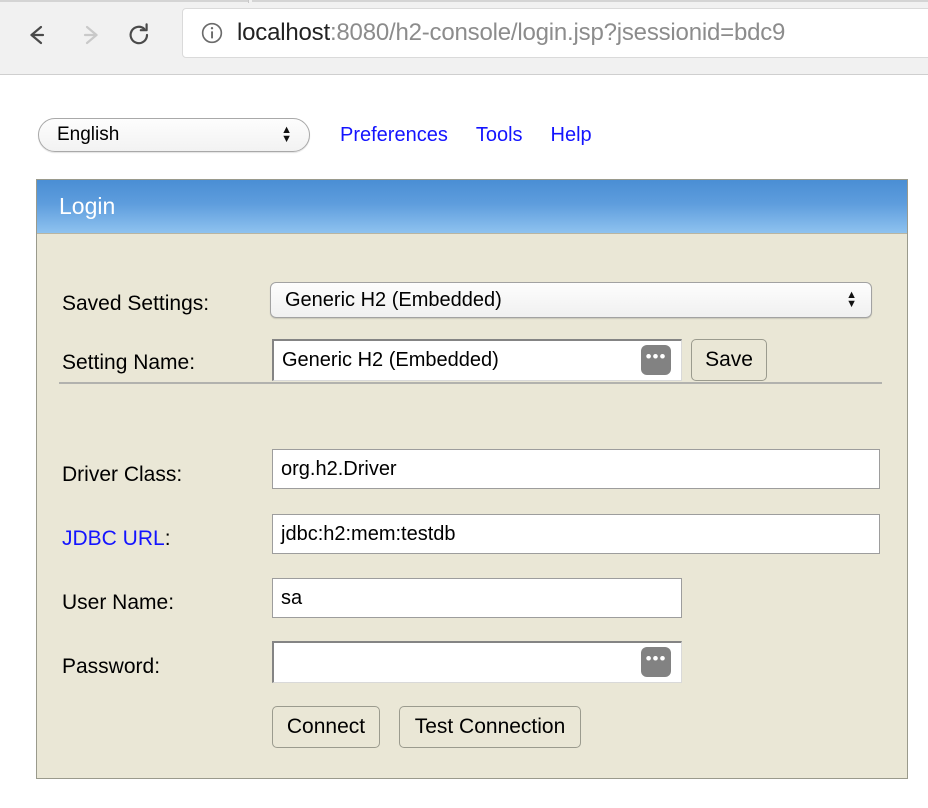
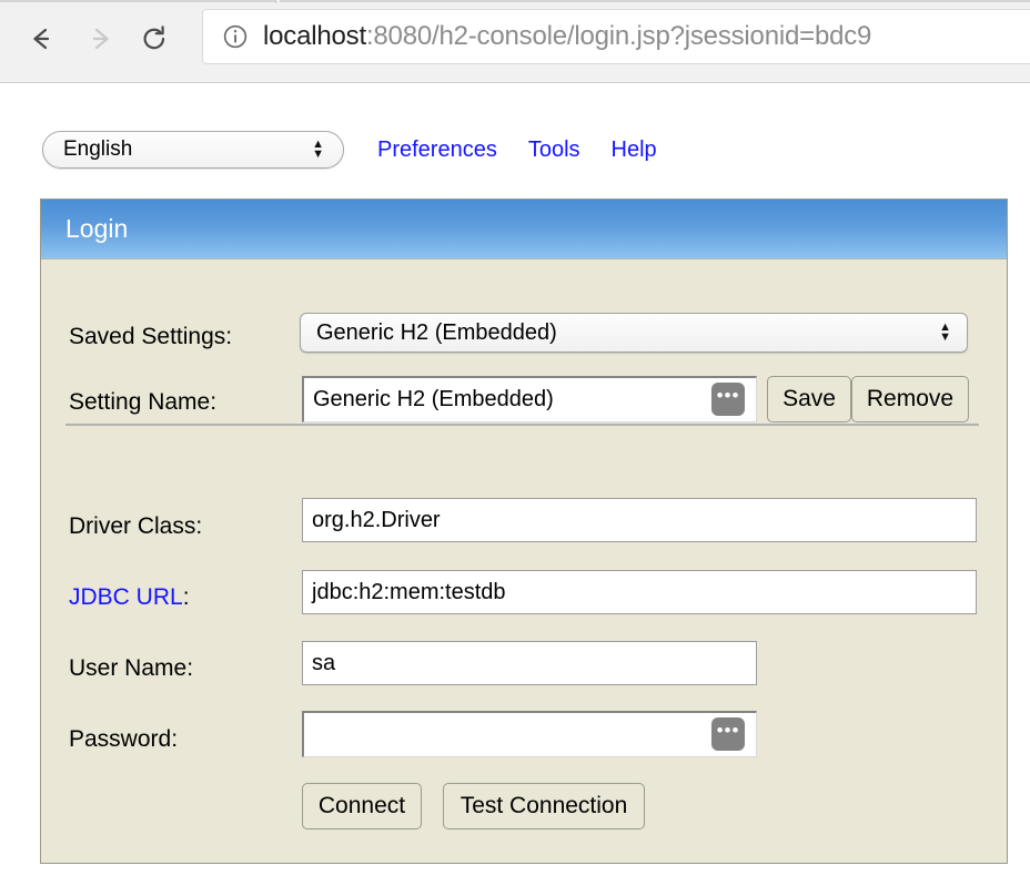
  localhost:8080/h2-console/login.jsp?jsessionid=bdc9
  English
  ▲
  ▼
  Preferences
  Tools
  Help
  Login
  Saved Settings:
  Generic H2 (Embedded)
  ▲
  ▼
  Setting Name:
  Generic H2 (Embedded)
  •••
  Save
+ Remove
  Driver Class:
  org.h2.Driver
  JDBC URL:
  jdbc:h2:mem:testdb
  User Name:
  sa
  Password:
  •••
  Connect
  Test Connection
